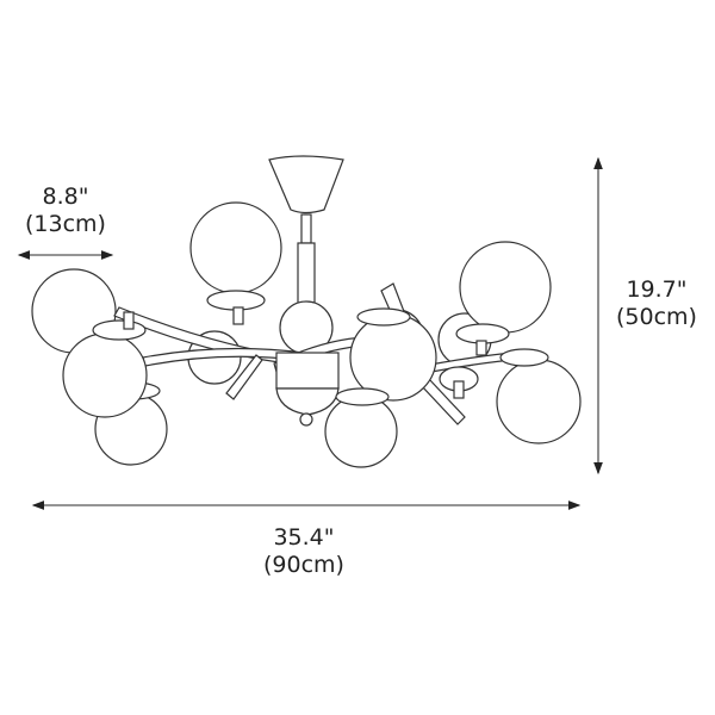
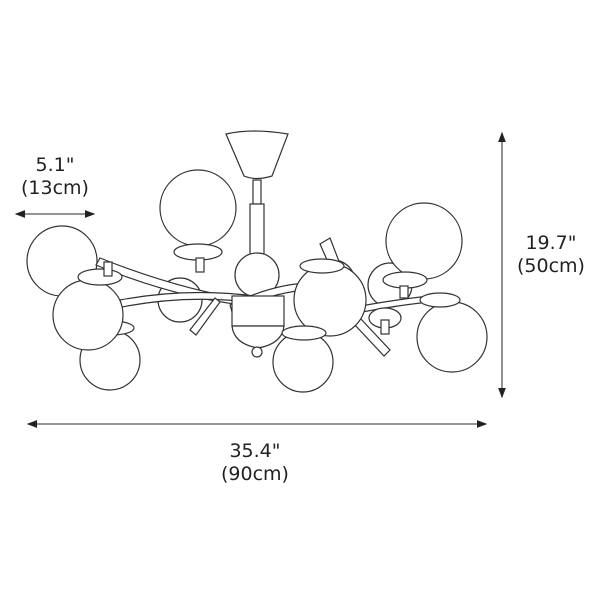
- 8.8"
+ 5.1"
  (13cm)
  19.7"
  (50cm)
  35.4"
  (90cm)
